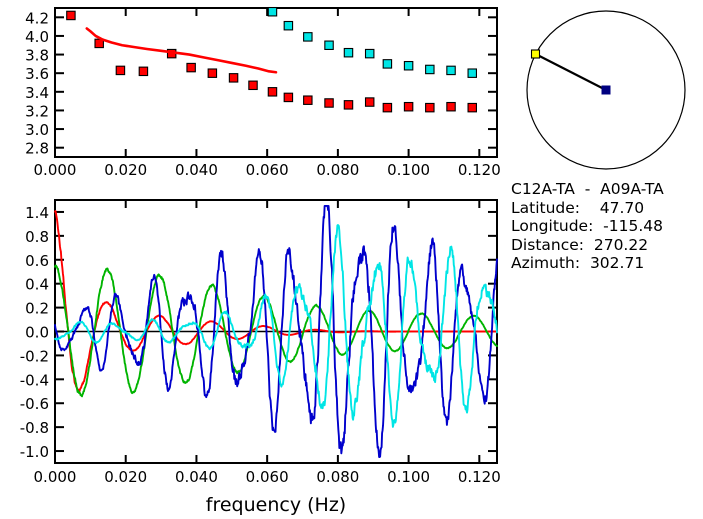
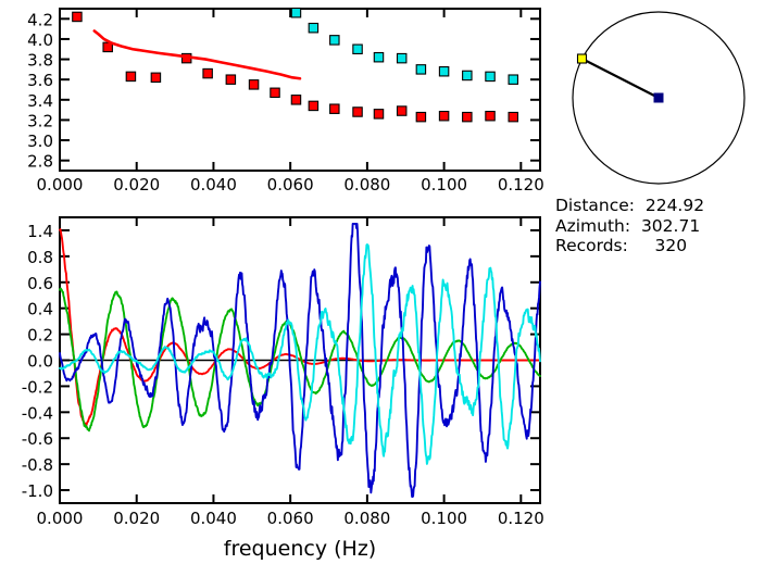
  0.000
  0.020
  0.040
  0.060
  0.080
  0.100
  0.120
  2.8
  3.0
  3.2
  3.4
  3.6
  3.8
  4.0
  4.2
- C12A-TA - A09A-TA
- Latitude: 47.70
- Longitude: -115.48
- Distance: 270.22
+ Distance: 224.92
  Azimuth: 302.71
+ Records: 320
  0.000
  0.020
  0.040
  0.060
  0.080
  0.100
  0.120
  -1.0
  -0.8
  -0.6
  -0.4
  -0.2
  0.0
  0.2
  0.4
  0.6
  0.8
  1.4
  frequency (Hz)
